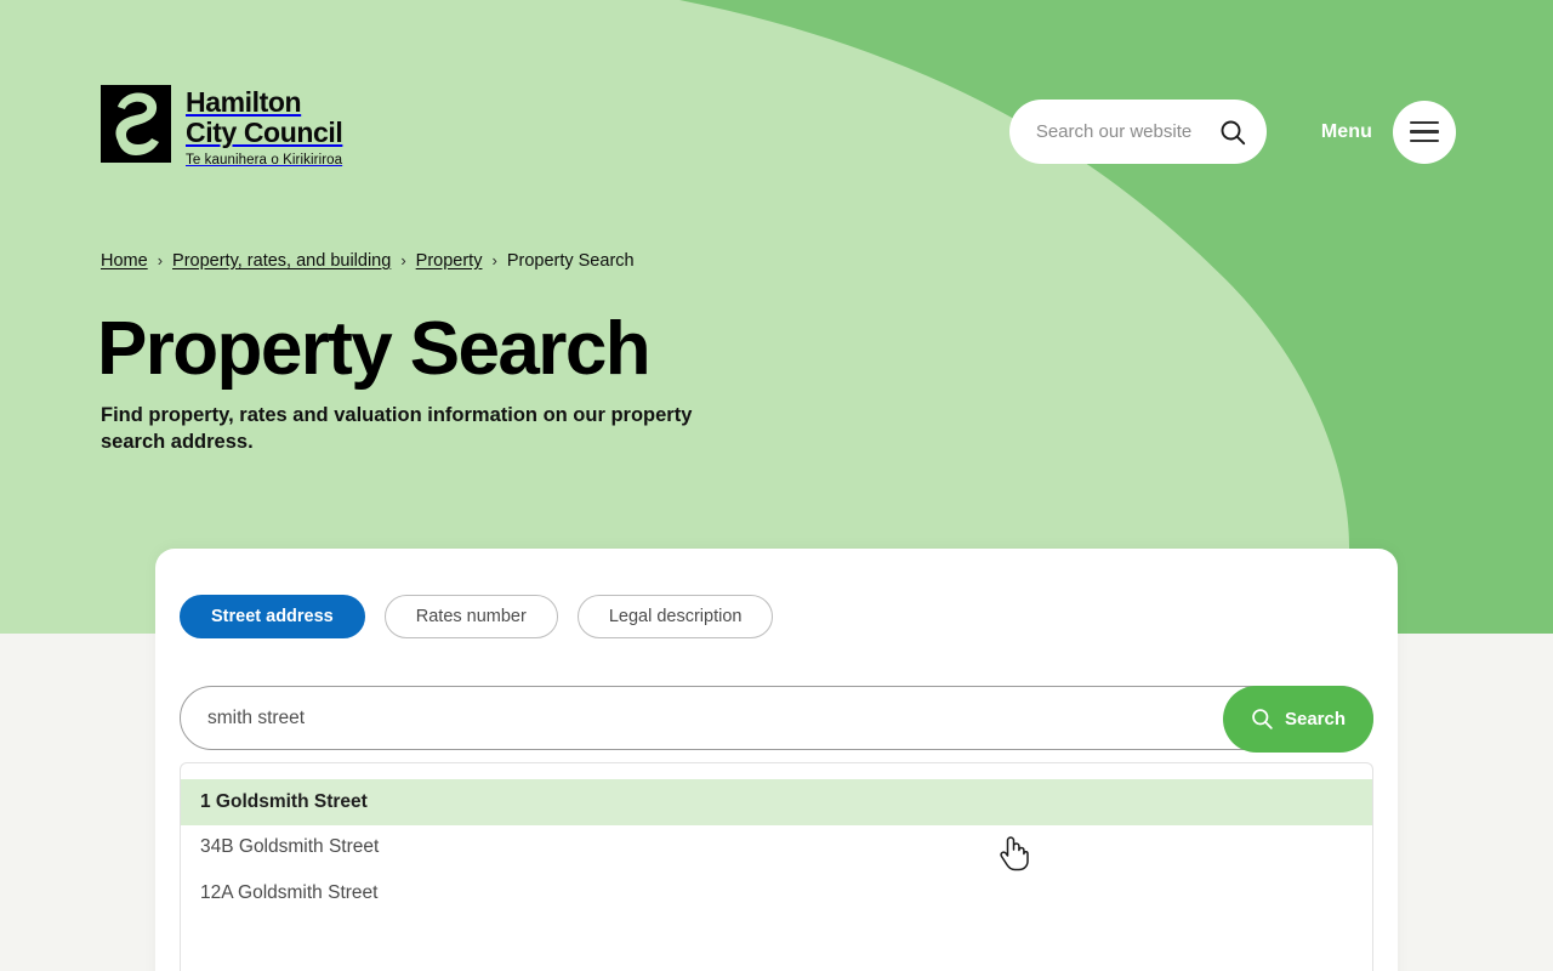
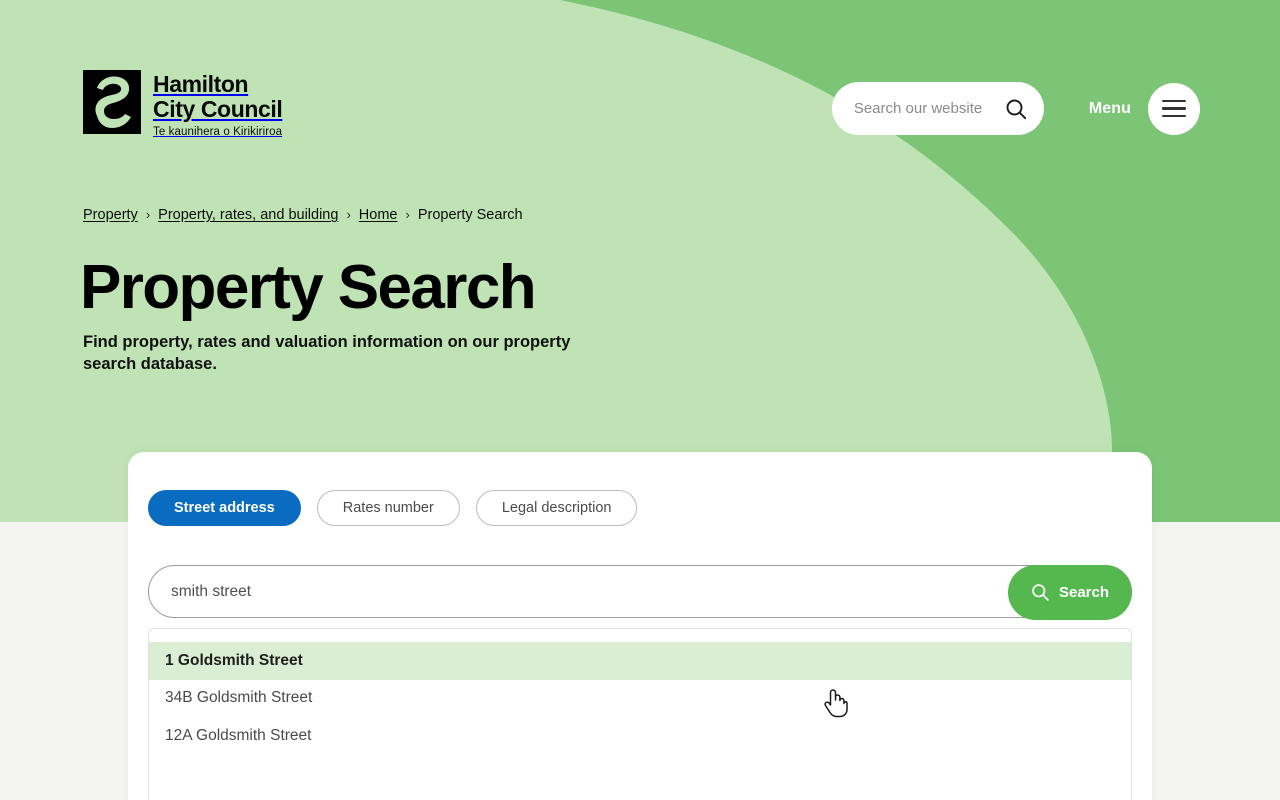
  Hamilton
  City Council
  Te kaunihera o Kirikiriroa
  Search our website
  Menu
- Home
+ Property
  ›
  Property, rates, and building
  ›
- Property
+ Home
  ›
  Property Search
  Property Search
- Find property, rates and valuation information on our property search address.
+ Find property, rates and valuation information on our property search database.
  Street address
  Rates number
  Legal description
  smith street
  Search
  1 Goldsmith Street
  34B Goldsmith Street
  12A Goldsmith Street
